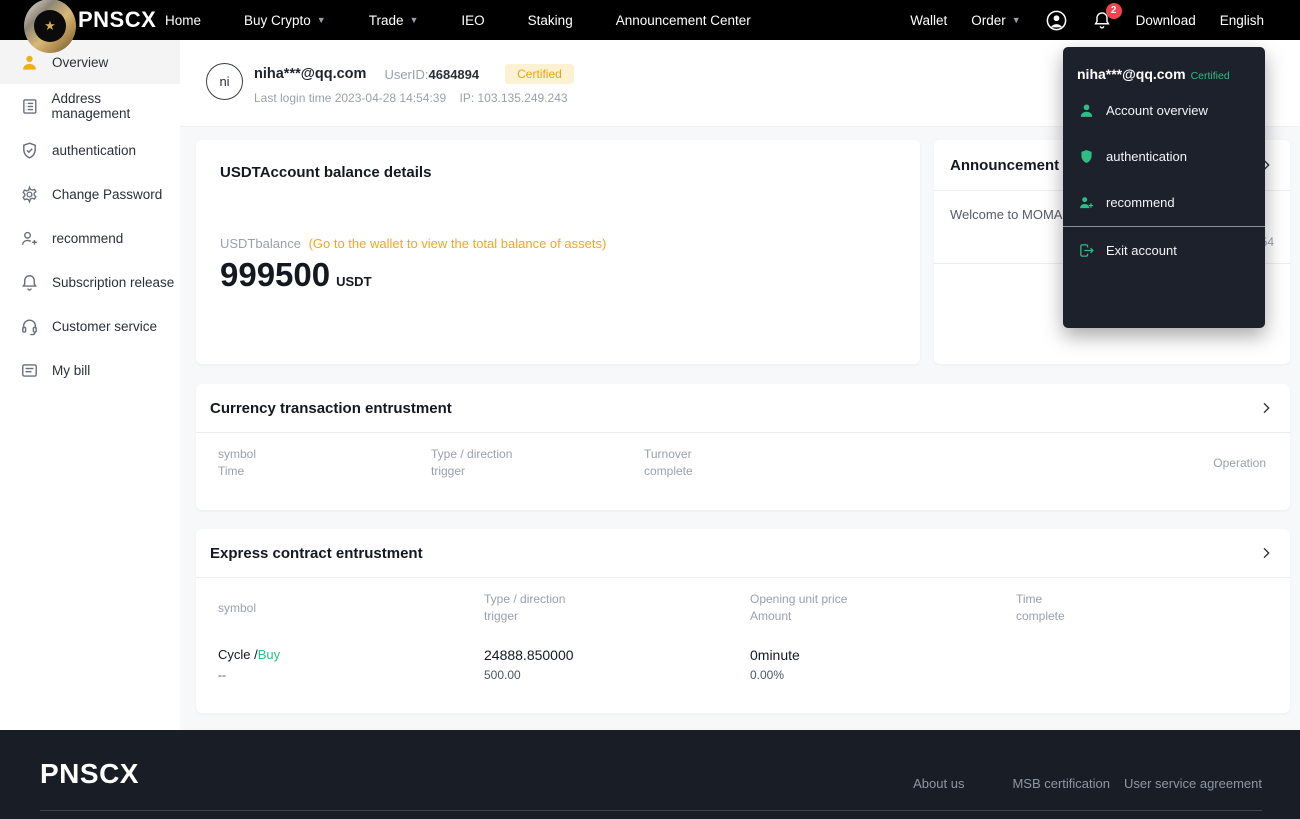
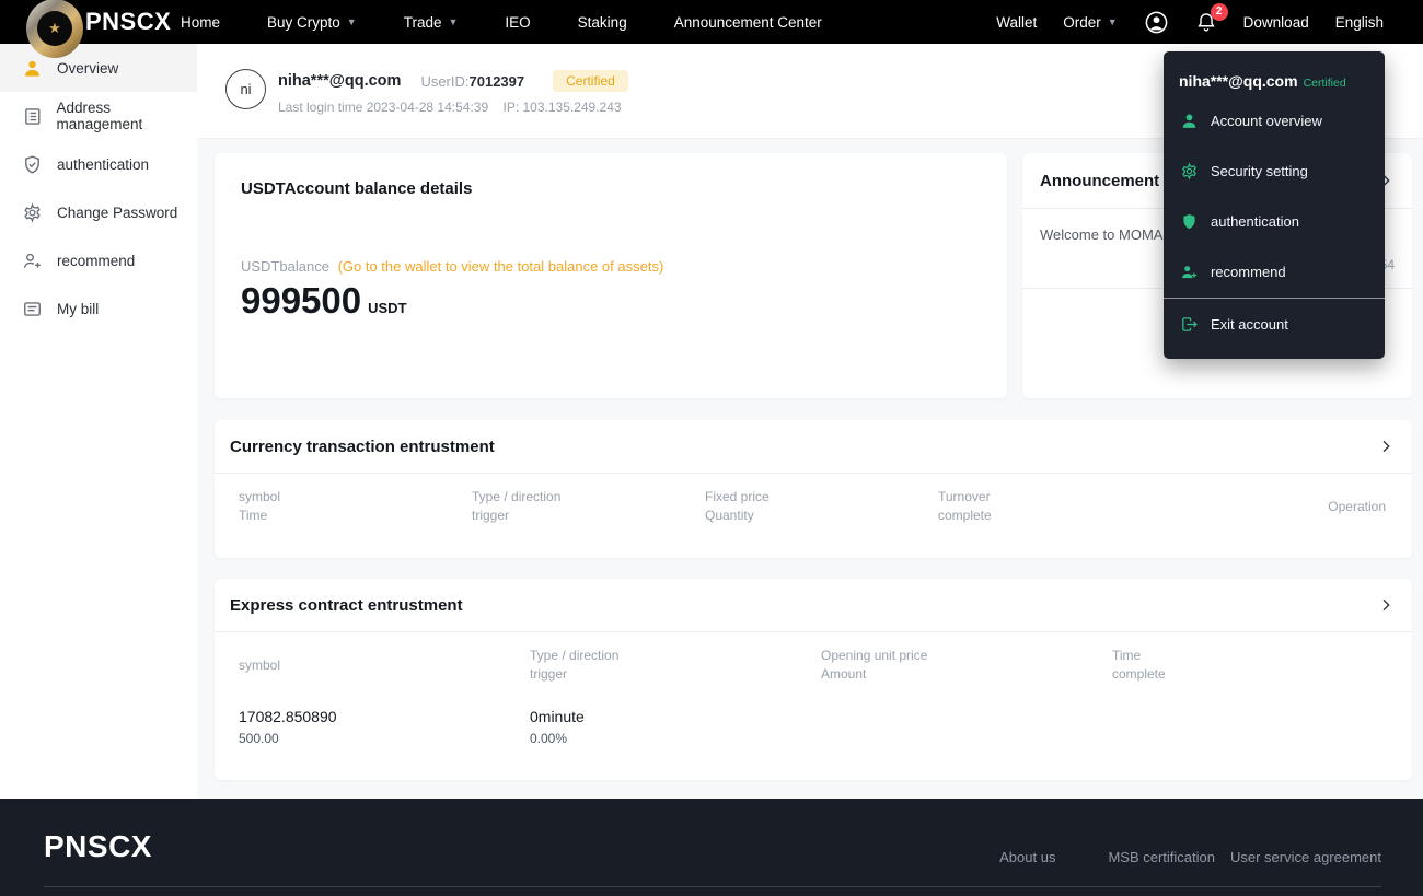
  ★
  PNSCX
  Home
  Buy Crypto
  ▼
  Trade
  ▼
  IEO
  Staking
  Announcement Center
  Wallet
  Order
  ▼
  2
  Download
  English
  Overview
  Address management
  authentication
  Change Password
  recommend
- Subscription release
- Customer service
  My bill
  ni
  niha***@qq.com
  UserID:
- 4684894
+ 7012397
  Certified
  Last login time 2023-04-28 14:54:39 IP: 103.135.249.243
  USDTAccount balance details
  USDTbalance (Go to the wallet to view the total balance of assets)
  999500
  USDT
  Welcome to MOMA
  Currency transaction entrustment
  symbol
  Time
  Type / direction
  trigger
+ Fixed price
+ Quantity
  Turnover
  complete
  Operation
  Express contract entrustment
  symbol
  Type / direction
  trigger
  Opening unit price
  Amount
  Time
  complete
- Cycle /Buy
- --
- 24888.850000
+ 17082.850890
  500.00
  0minute
  0.00%
  niha***@qq.com
  Certified
  Account overview
+ Security setting
  authentication
  recommend
  Exit account
  PNSCX
  About us
  MSB certification
  User service agreement
